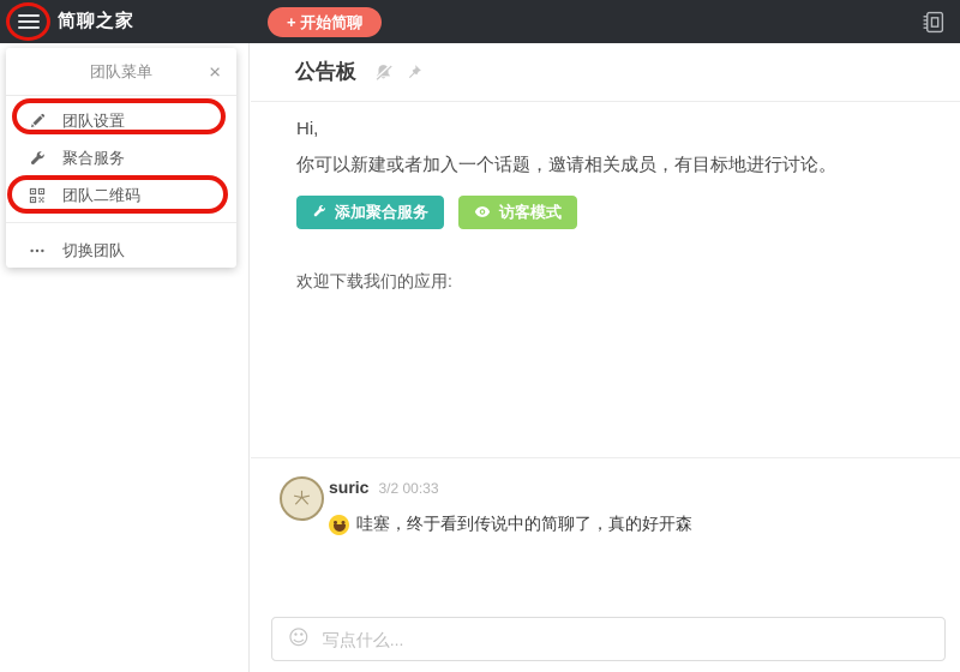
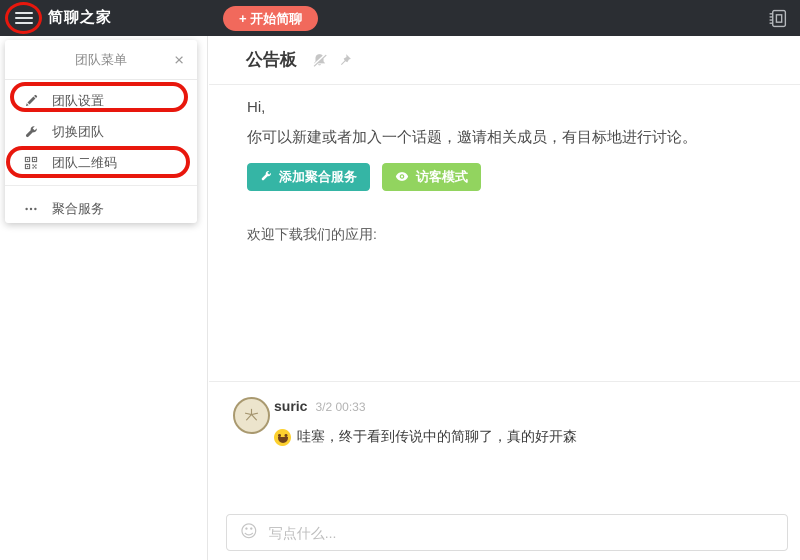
  简聊之家
  + 开始简聊
  团队菜单
  ×
  团队设置
- 聚合服务
+ 切换团队
  团队二维码
- 切换团队
+ 聚合服务
  公告板
  Hi,
  你可以新建或者加入一个话题，邀请相关成员，有目标地进行讨论。
  添加聚合服务
  访客模式
  欢迎下载我们的应用:
  suric 3/2 00:33
  哇塞，终于看到传说中的简聊了，真的好开森
  ☺
  写点什么...
